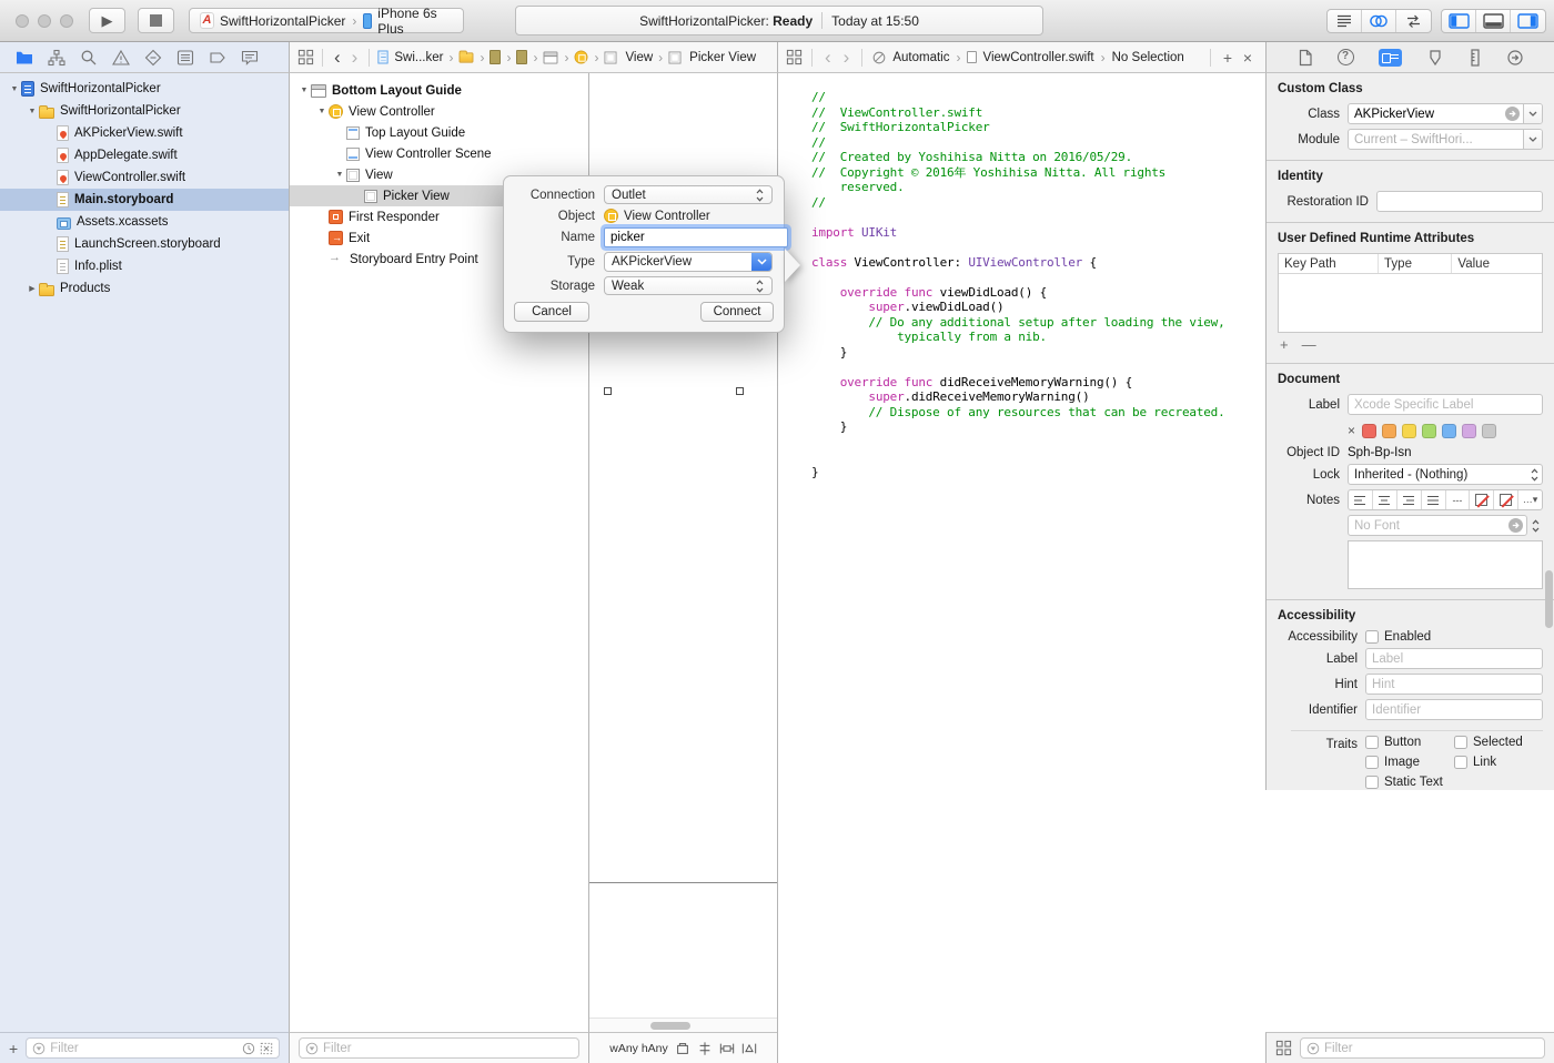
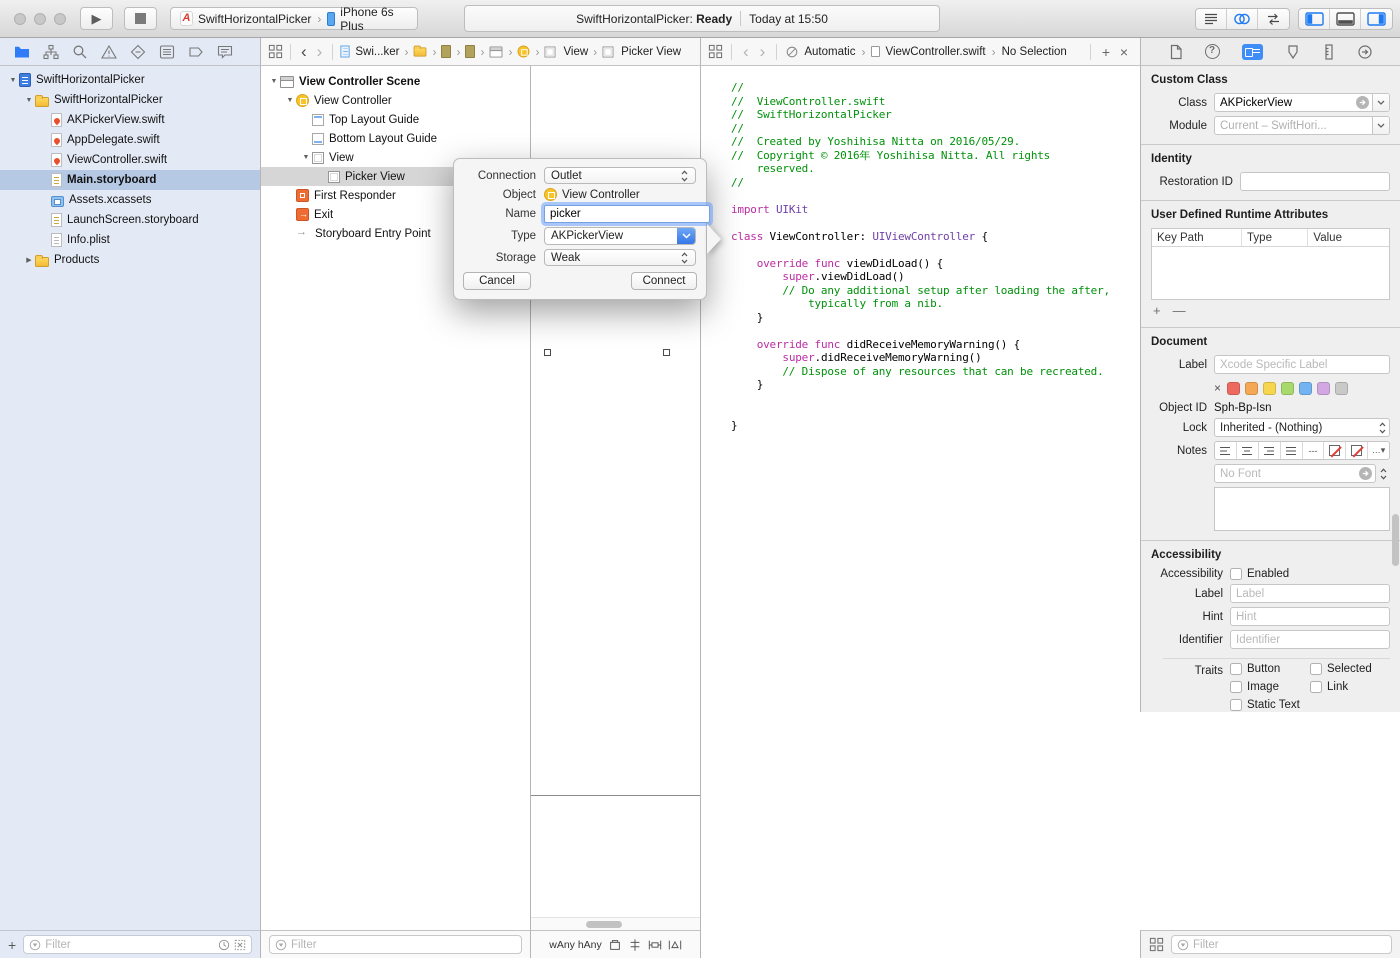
  ▶
  A
  SwiftHorizontalPicker
  ›
  iPhone 6s Plus
  SwiftHorizontalPicker: Ready
  Today at 15:50
  ‹
  ›
  Swi...ker
  ›
  ›
  ›
  ›
  ›
  ›
  View
  ›
  Picker View
  ‹
  ›
  Automatic
  ›
  ViewController.swift
  ›
  No Selection
  +
  ×
  ?
  SwiftHorizontalPicker
  SwiftHorizontalPicker
  AKPickerView.swift
  AppDelegate.swift
  ViewController.swift
  Main.storyboard
  Assets.xcassets
  LaunchScreen.storyboard
  Info.plist
  Products
  +
  Filter
- Bottom Layout Guide
+ View Controller Scene
  View Controller
  Top Layout Guide
- View Controller Scene
+ Bottom Layout Guide
  View
  Picker View
  First Responder
  Exit
  Storyboard Entry Point
  Filter
  wAny hAny
  //
  // ViewController.swift
  // SwiftHorizontalPicker
  //
  // Created by Yoshihisa Nitta on 2016/05/29.
  // Copyright © 2016年 Yoshihisa Nitta. All rights
  reserved.
  //
  import UIKit
  class ViewController: UIViewController {
  override func viewDidLoad() {
  super.viewDidLoad()
- // Do any additional setup after loading the view,
+ // Do any additional setup after loading the after,
  typically from a nib.
  }
  override func didReceiveMemoryWarning() {
  super.didReceiveMemoryWarning()
  // Dispose of any resources that can be recreated.
  }
  }
  Custom Class
  Class
  AKPickerView
  Module
  Current – SwiftHori...
  Identity
  Restoration ID
  User Defined Runtime Attributes
  Key Path
  Type
  Value
  +
  —
  Document
  Label
  Xcode Specific Label
  ×
  Object ID
  Sph-Bp-Isn
  Lock
  Inherited - (Nothing)
  Notes
  ---
  …▾
  No Font
  Accessibility
  Accessibility
  Enabled
  Label
  Label
  Hint
  Hint
  Identifier
  Identifier
  Traits
  Button
  Selected
  Image
  Link
  Static Text
  Filter
  Connection
  Outlet
  Object
  View Controller
  Name
  picker
  Type
  AKPickerView
  Storage
  Weak
  Cancel
  Connect
